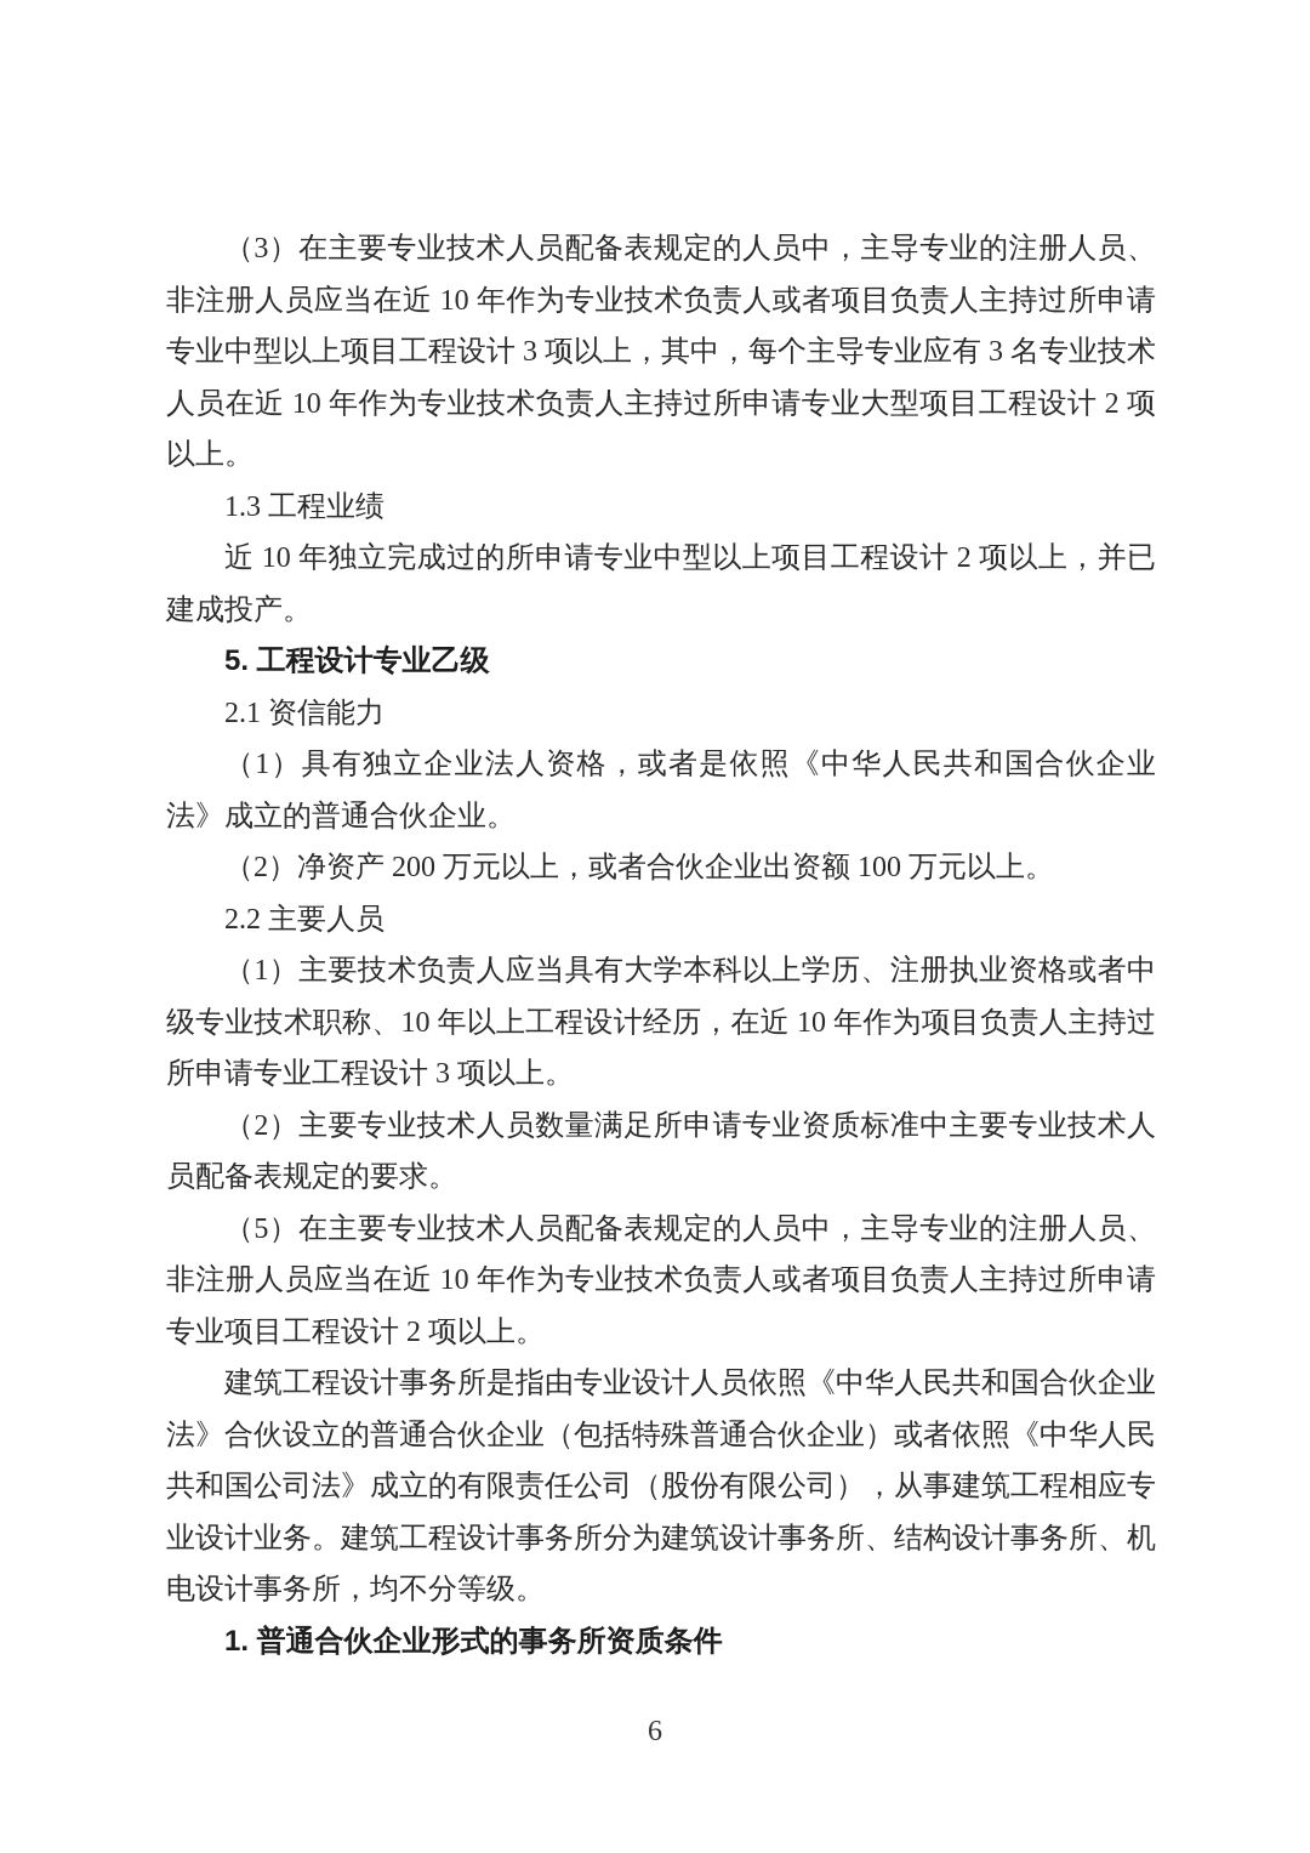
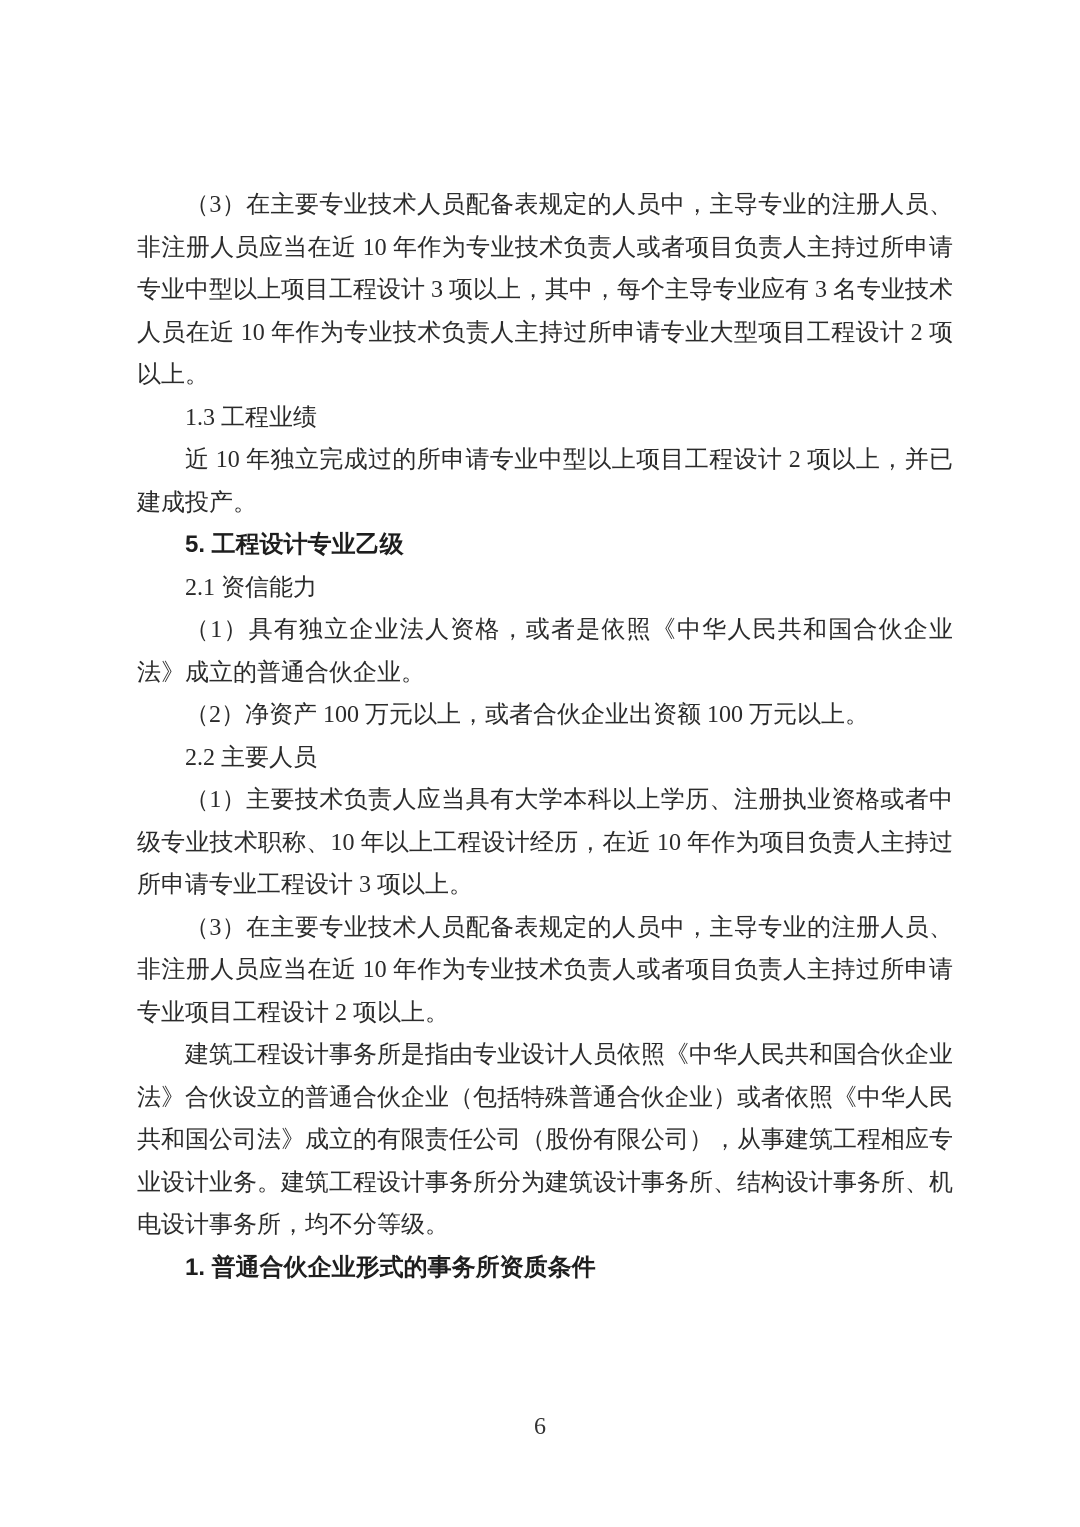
  （3）在主要专业技术人员配备表规定的人员中，主导专业的注册人员、非注册人员应当在近 10 年作为专业技术负责人或者项目负责人主持过所申请专业中型以上项目工程设计 3 项以上，其中，每个主导专业应有 3 名专业技术人员在近 10 年作为专业技术负责人主持过所申请专业大型项目工程设计 2 项以上。
  1.3 工程业绩
  近 10 年独立完成过的所申请专业中型以上项目工程设计 2 项以上，并已建成投产。
  5. 工程设计专业乙级
  2.1 资信能力
  （1）具有独立企业法人资格，或者是依照《中华人民共和国合伙企业法》成立的普通合伙企业。
- （2）净资产 200 万元以上，或者合伙企业出资额 100 万元以上。
+ （2）净资产 100 万元以上，或者合伙企业出资额 100 万元以上。
  2.2 主要人员
  （1）主要技术负责人应当具有大学本科以上学历、注册执业资格或者中级专业技术职称、10 年以上工程设计经历，在近 10 年作为项目负责人主持过所申请专业工程设计 3 项以上。
- （2）主要专业技术人员数量满足所申请专业资质标准中主要专业技术人员配备表规定的要求。
- （5）在主要专业技术人员配备表规定的人员中，主导专业的注册人员、非注册人员应当在近 10 年作为专业技术负责人或者项目负责人主持过所申请专业项目工程设计 2 项以上。
+ （3）在主要专业技术人员配备表规定的人员中，主导专业的注册人员、非注册人员应当在近 10 年作为专业技术负责人或者项目负责人主持过所申请专业项目工程设计 2 项以上。
  建筑工程设计事务所是指由专业设计人员依照《中华人民共和国合伙企业法》合伙设立的普通合伙企业（包括特殊普通合伙企业）或者依照《中华人民共和国公司法》成立的有限责任公司（股份有限公司），从事建筑工程相应专业设计业务。建筑工程设计事务所分为建筑设计事务所、结构设计事务所、机电设计事务所，均不分等级。
  1. 普通合伙企业形式的事务所资质条件
  6
